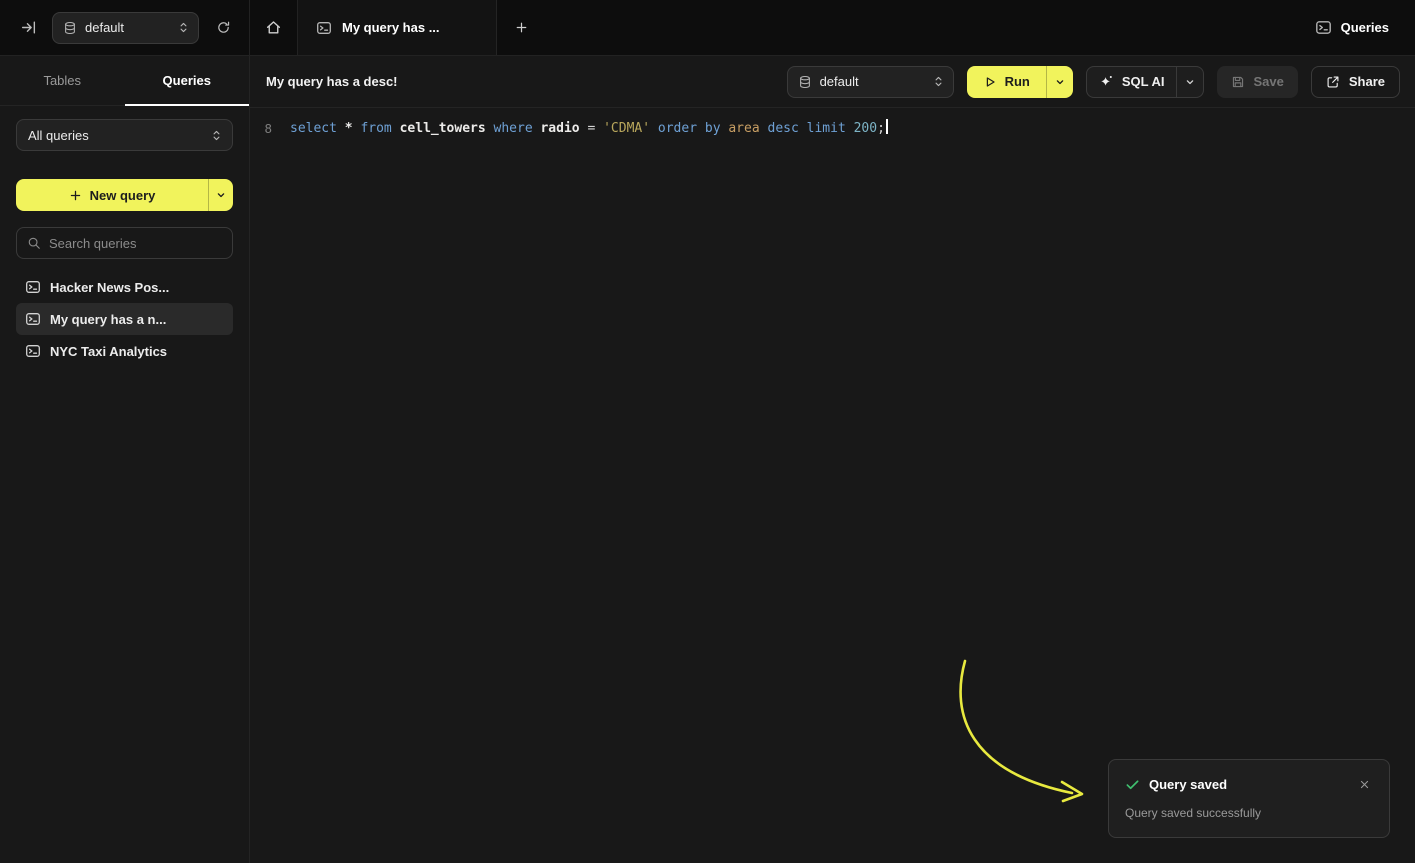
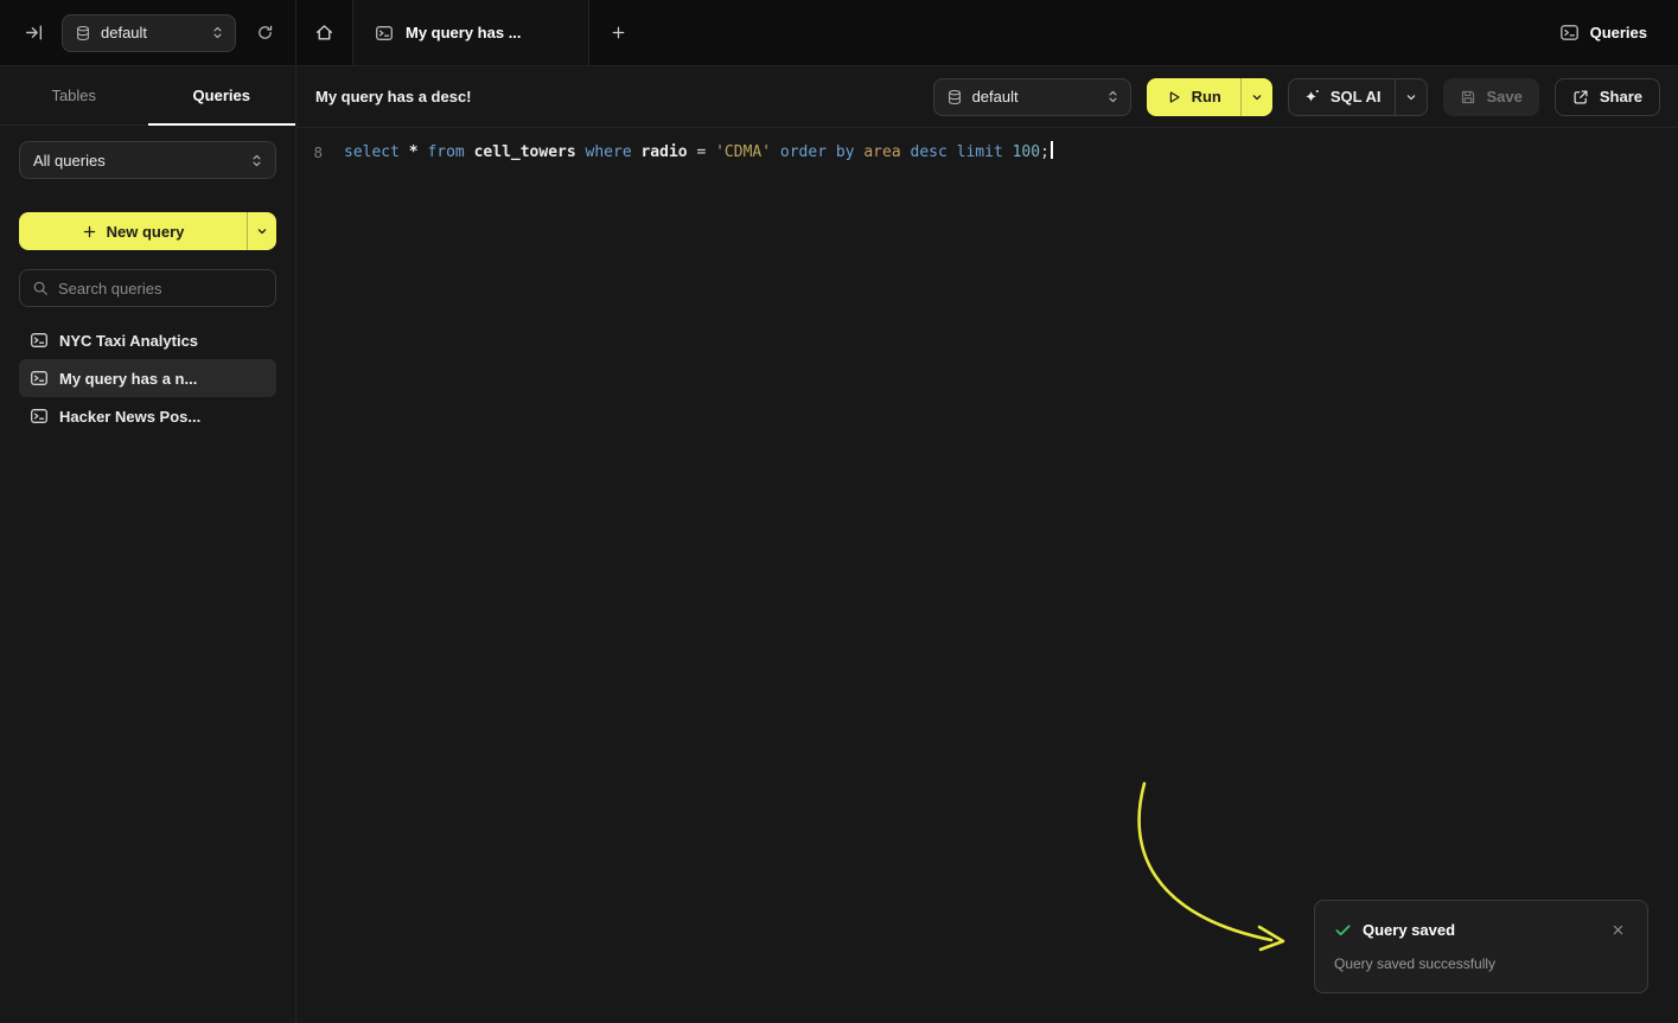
  default
  My query has ...
  Queries
  Tables
  Queries
  All queries
  New query
  Search queries
- Hacker News Pos...
+ NYC Taxi Analytics
  My query has a n...
- NYC Taxi Analytics
+ Hacker News Pos...
  My query has a desc!
  default
  Run
  SQL AI
  Save
  Share
  8
- select * from cell_towers where radio = 'CDMA' order by area desc limit 200;
+ select * from cell_towers where radio = 'CDMA' order by area desc limit 100;
  Query saved
  Query saved successfully
